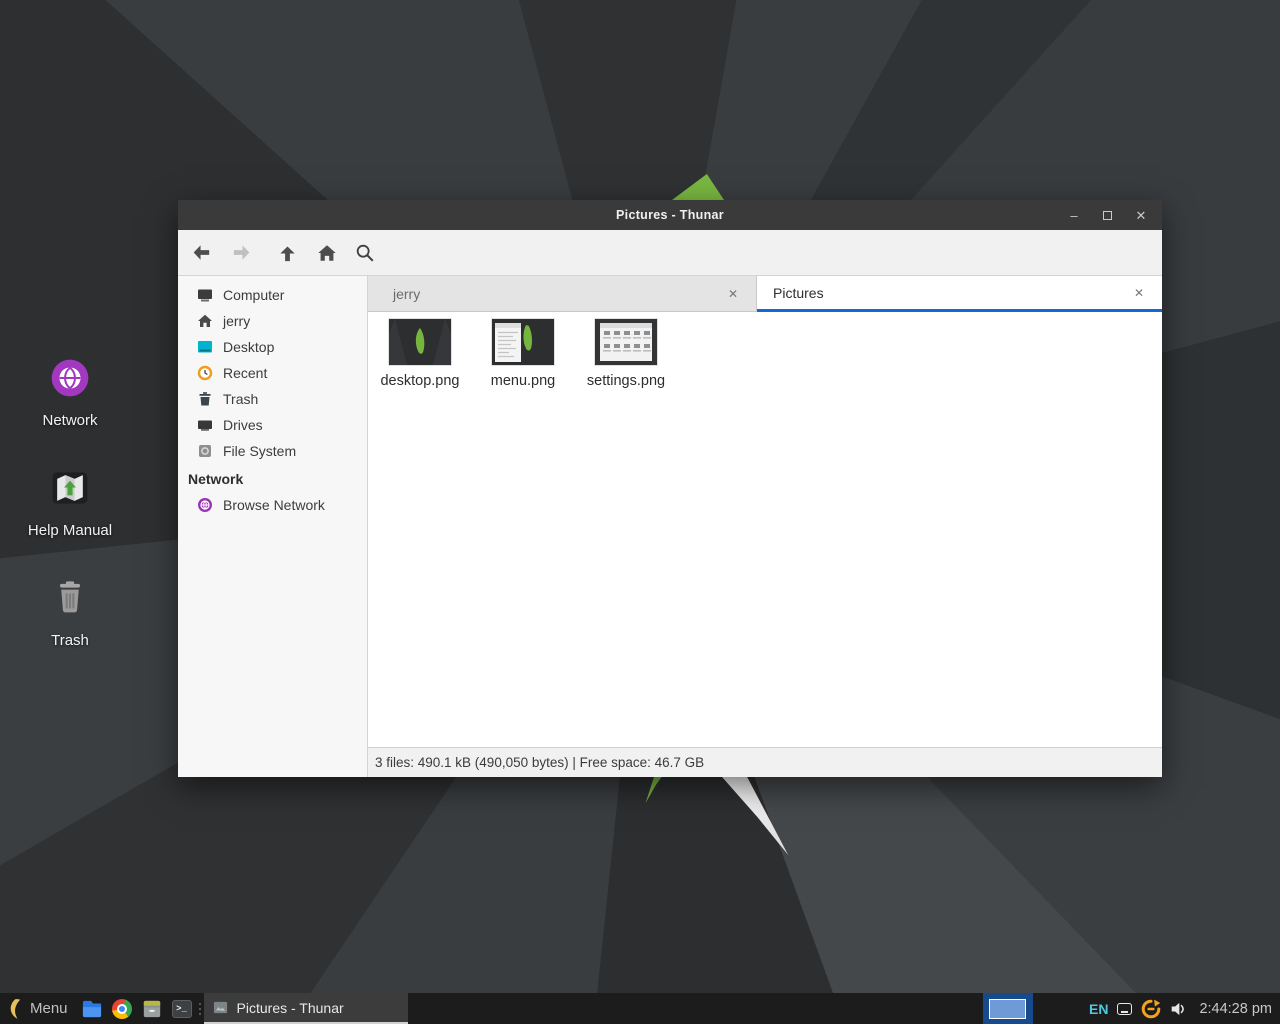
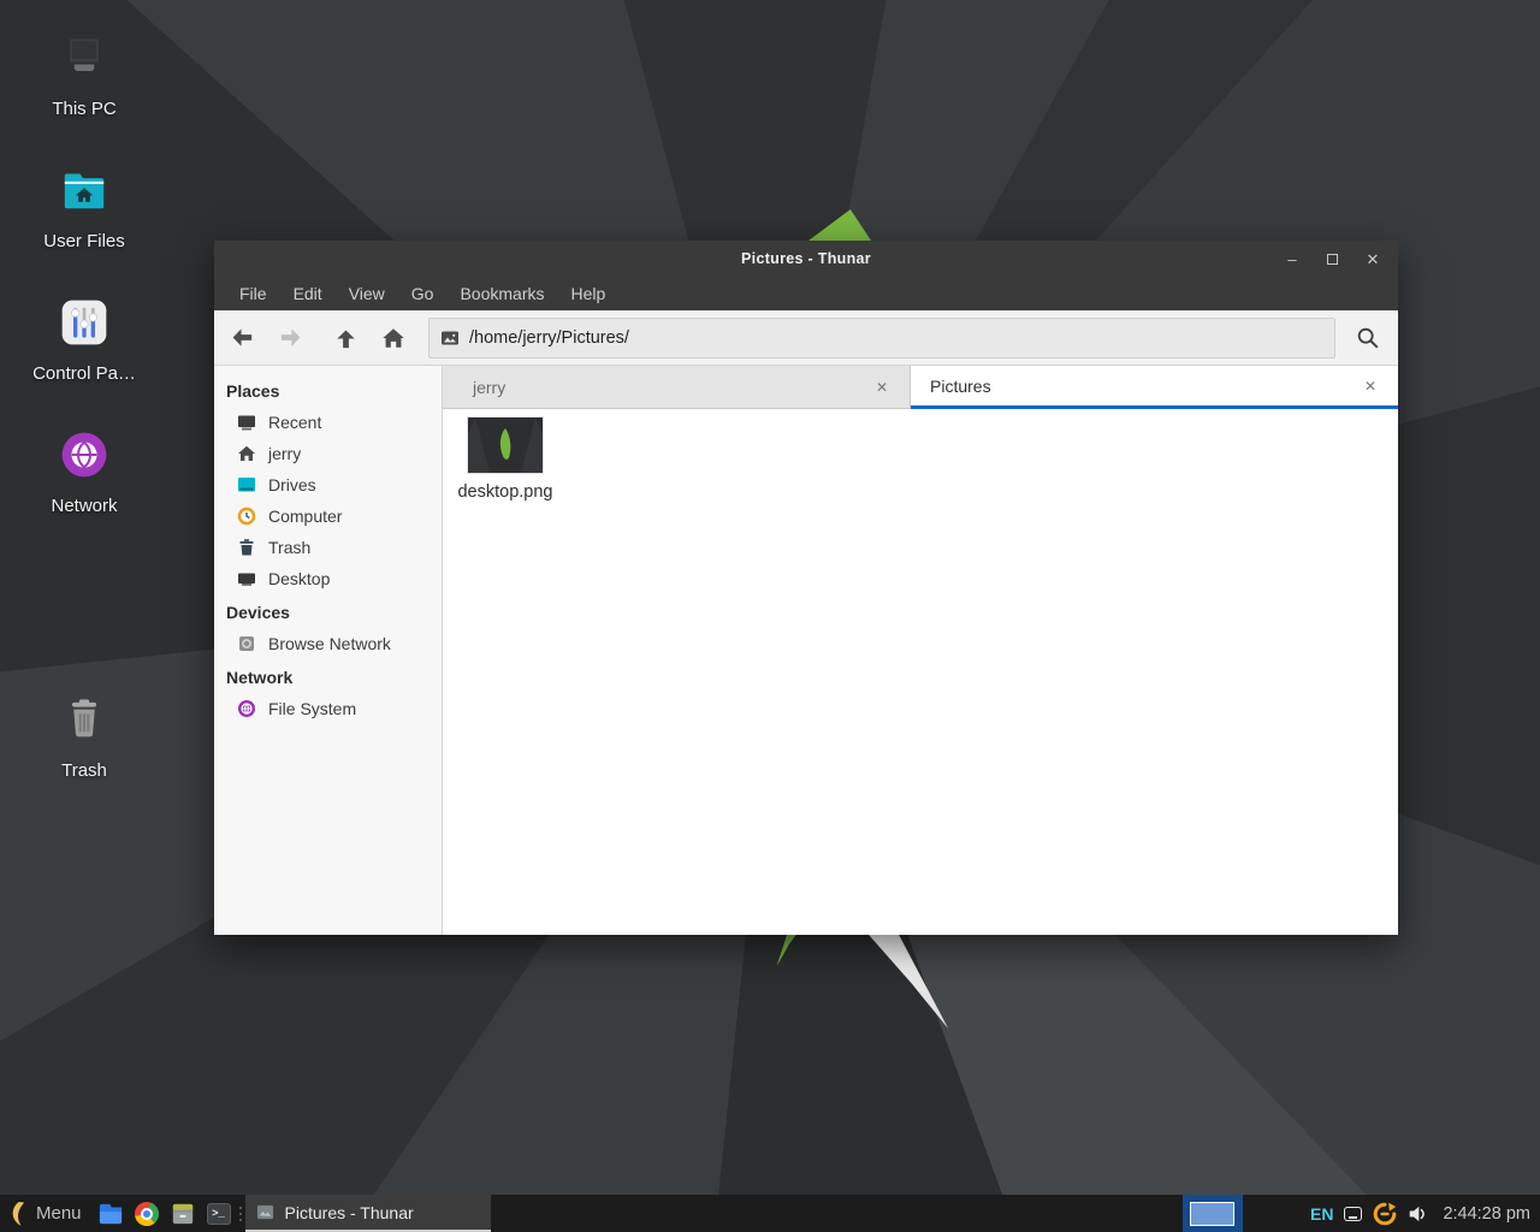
+ This PC
+ User Files
+ Control Pa…
  Network
- Help Manual
  Trash
  Pictures - Thunar
  –
  ✕
+ File
+ Edit
+ View
+ Go
+ Bookmarks
+ Help
+ /home/jerry/Pictures/
+ Places
- Computer
+ Recent
  jerry
- Desktop
+ Drives
- Recent
+ Computer
  Trash
- Drives
+ Desktop
+ Devices
- File System
+ Browse Network
  Network
- Browse Network
+ File System
  jerry
  ✕
  Pictures
  ✕
  desktop.png
- menu.png
- settings.png
- 3 files: 490.1 kB (490,050 bytes) | Free space: 46.7 GB
  Menu
  >_
  Pictures - Thunar
  EN
  2:44:28 pm
